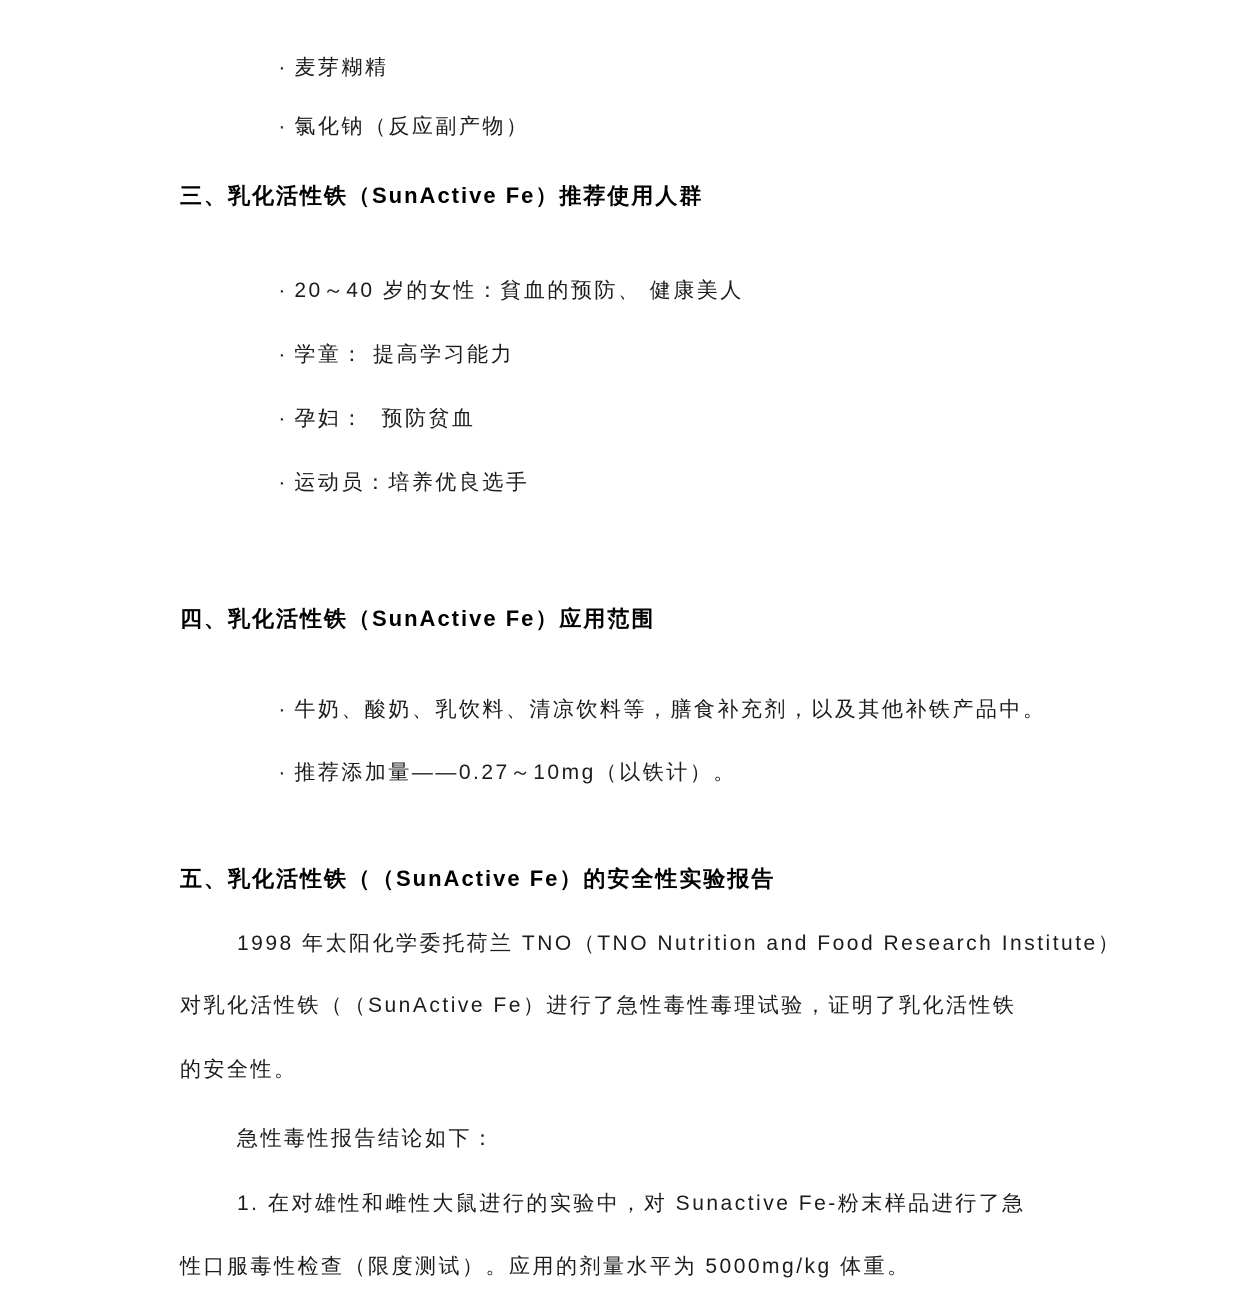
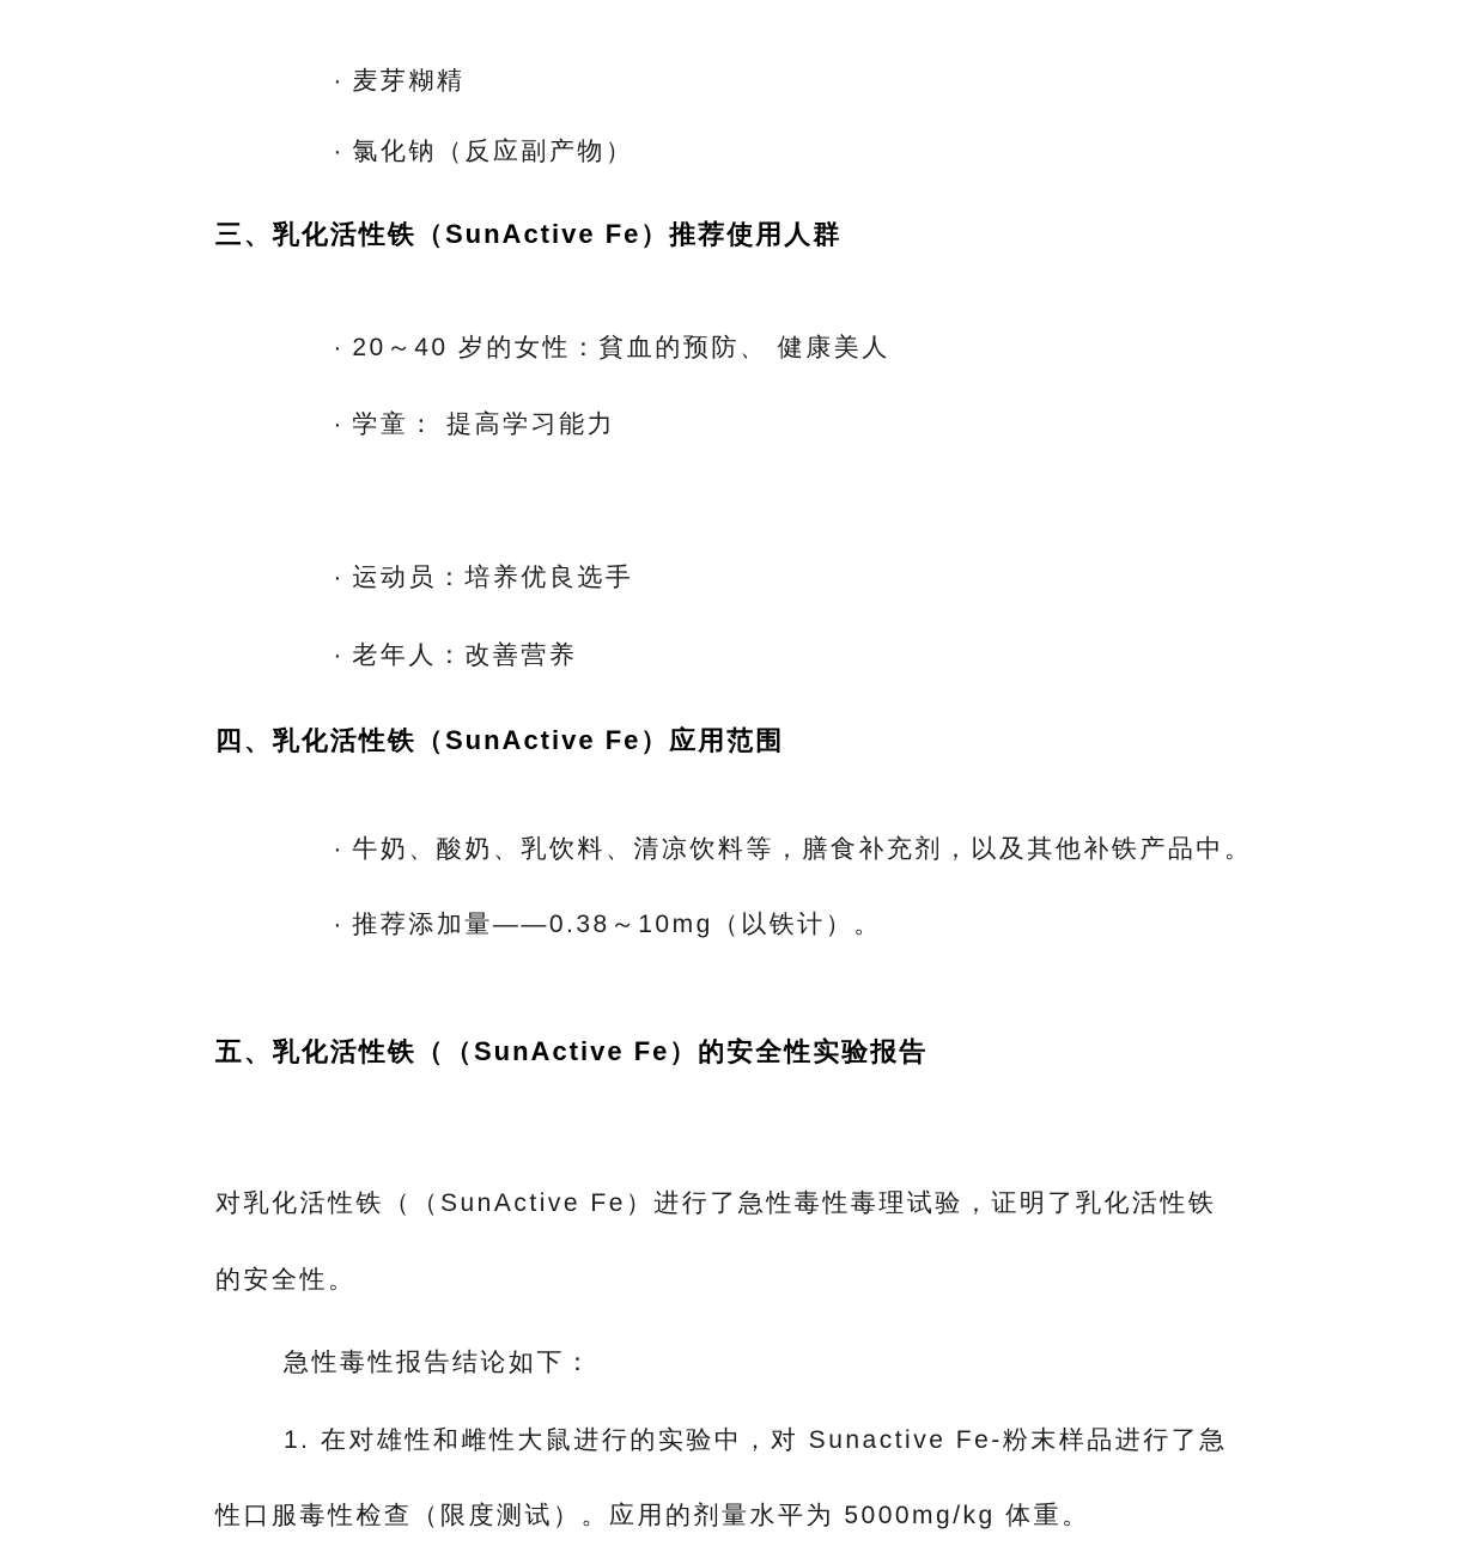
  · 麦芽糊精
  · 氯化钠（反应副产物）
  三、乳化活性铁（SunActive Fe）推荐使用人群
  · 20～40 岁的女性：貧血的预防、 健康美人
  · 学童： 提高学习能力
- · 孕妇： 预防贫血
  · 运动员：培养优良选手
+ · 老年人：改善营养
  四、乳化活性铁（SunActive Fe）应用范围
  · 牛奶、酸奶、乳饮料、清凉饮料等，膳食补充剂，以及其他补铁产品中。
- · 推荐添加量——0.27～10mg（以铁计）。
+ · 推荐添加量——0.38～10mg（以铁计）。
  五、乳化活性铁（（SunActive Fe）的安全性实验报告
- 1998 年太阳化学委托荷兰 TNO（TNO Nutrition and Food Research Institute）
  对乳化活性铁（（SunActive Fe）进行了急性毒性毒理试验，证明了乳化活性铁
  的安全性。
  急性毒性报告结论如下：
  1. 在对雄性和雌性大鼠进行的实验中，对 Sunactive Fe-粉末样品进行了急
  性口服毒性检查（限度测试）。应用的剂量水平为 5000mg/kg 体重。
